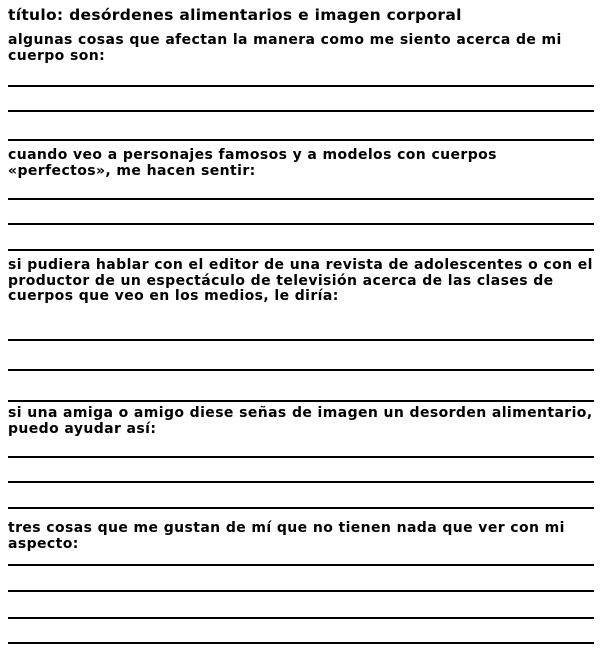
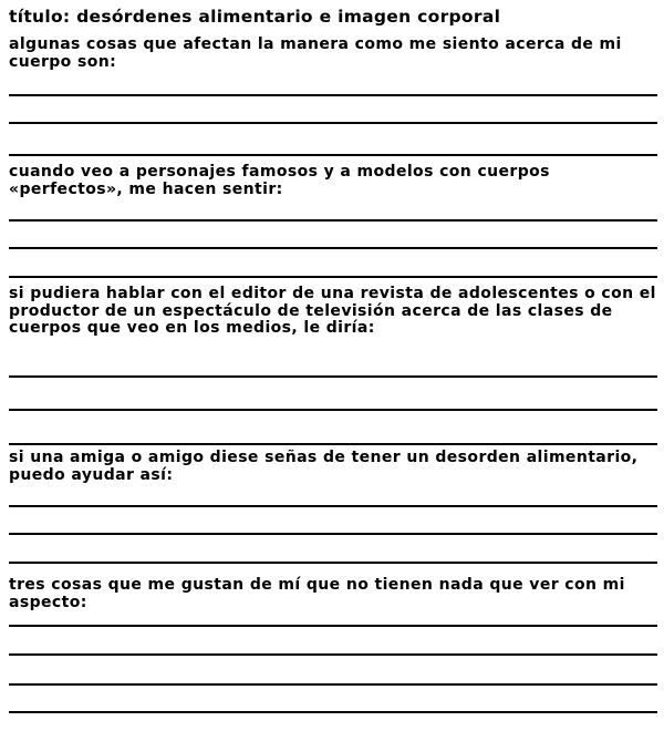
- título: desórdenes alimentarios e imagen corporal
+ título: desórdenes alimentario e imagen corporal
  algunas cosas que afectan la manera como me siento acerca de mi cuerpo son:
  cuando veo a personajes famosos y a modelos con cuerpos «perfectos», me hacen sentir:
  si pudiera hablar con el editor de una revista de adolescentes o con el productor de un espectáculo de televisión acerca de las clases de cuerpos que veo en los medios, le diría:
- si una amiga o amigo diese señas de imagen un desorden alimentario, puedo ayudar así:
+ si una amiga o amigo diese señas de tener un desorden alimentario, puedo ayudar así:
  tres cosas que me gustan de mí que no tienen nada que ver con mi aspecto:
